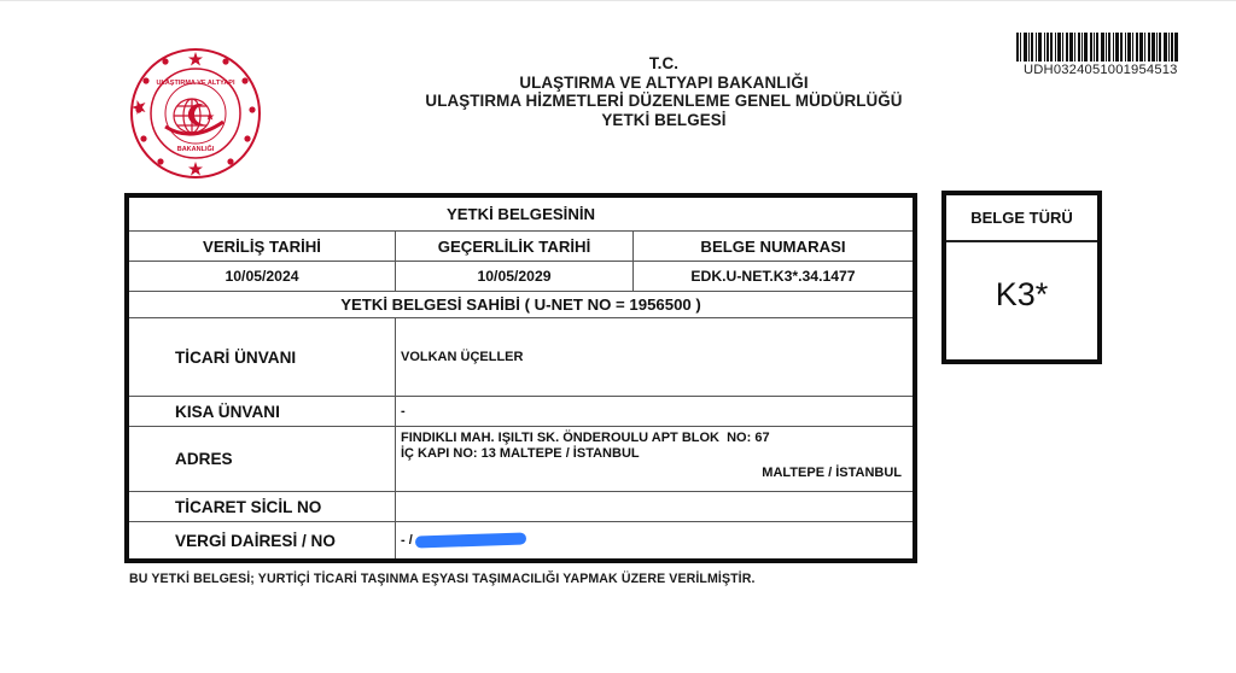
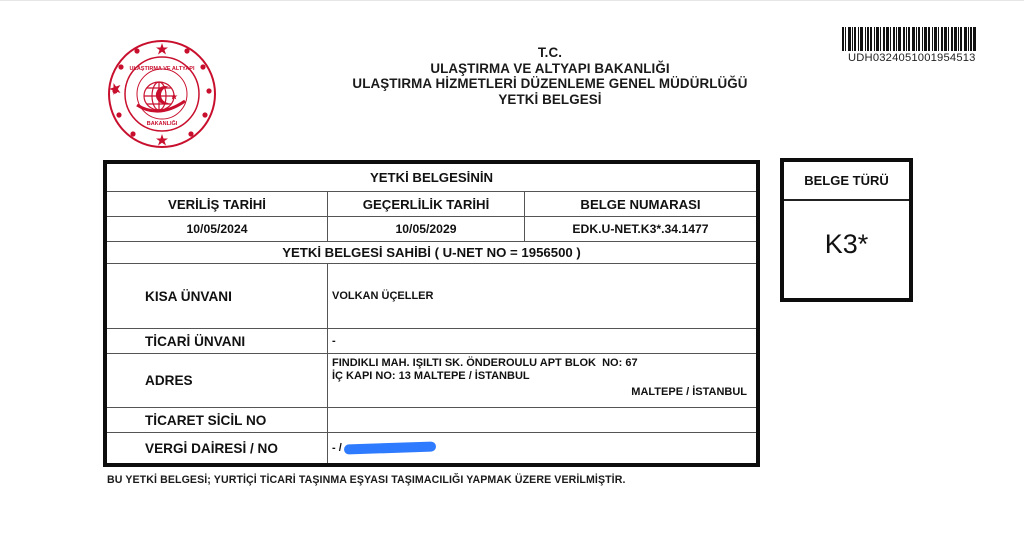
  T.C.
  ULAŞTIRMA VE ALTYAPI BAKANLIĞI
  ULAŞTIRMA HİZMETLERİ DÜZENLEME GENEL MÜDÜRLÜĞÜ
  YETKİ BELGESİ
  UDH0324051001954513
  YETKİ BELGESİNİN
  VERİLİŞ TARİHİ
  GEÇERLİLİK TARİHİ
  BELGE NUMARASI
  10/05/2024
  10/05/2029
  EDK.U-NET.K3*.34.1477
  YETKİ BELGESİ SAHİBİ ( U-NET NO = 1956500 )
- TİCARİ ÜNVANI
+ KISA ÜNVANI
  VOLKAN ÜÇELLER
- KISA ÜNVANI
+ TİCARİ ÜNVANI
  -
  ADRES
  FINDIKLI MAH. IŞILTI SK. ÖNDEROULU APT BLOK NO: 67
  İÇ KAPI NO: 13 MALTEPE / İSTANBUL
  MALTEPE / İSTANBUL
  TİCARET SİCİL NO
  VERGİ DAİRESİ / NO
  - /
  BELGE TÜRÜ
  K3*
  BU YETKİ BELGESİ; YURTİÇİ TİCARİ TAŞINMA EŞYASI TAŞIMACILIĞI YAPMAK ÜZERE VERİLMİŞTİR.
